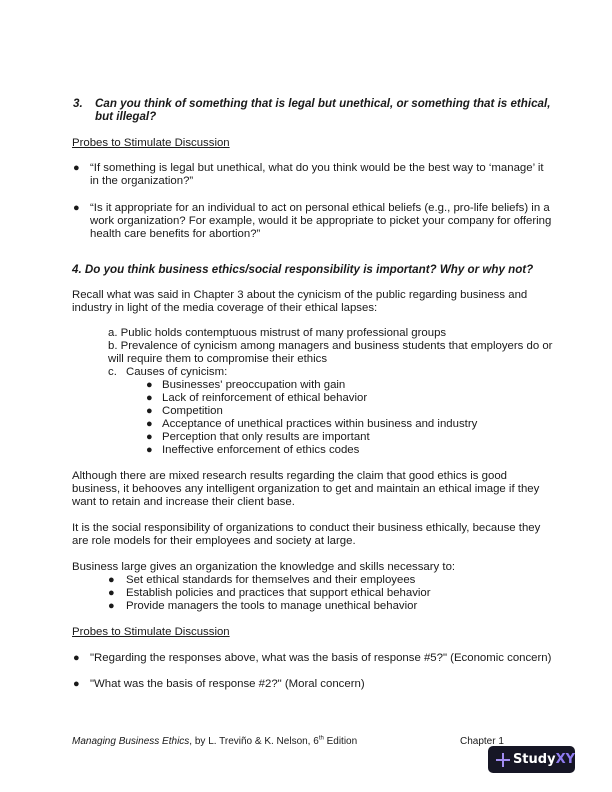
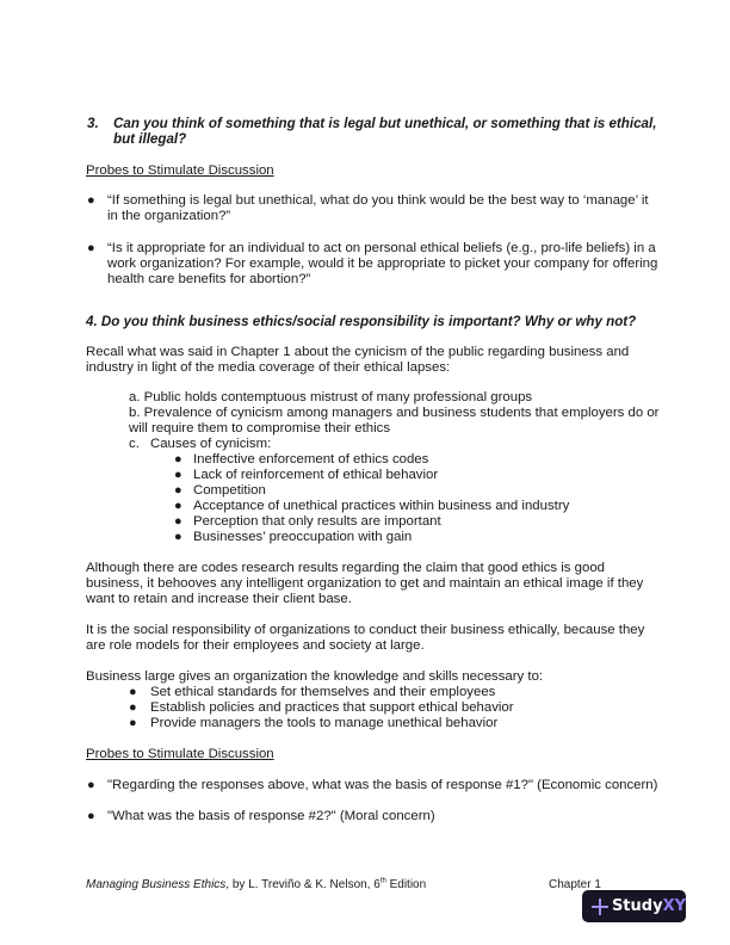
  3.
  Can you think of something that is legal but unethical, or something that is ethical,
  but illegal?
  Probes to Stimulate Discussion
  ●
  “If something is legal but unethical, what do you think would be the best way to ‘manage’ it
  in the organization?”
  ●
  “Is it appropriate for an individual to act on personal ethical beliefs (e.g., pro-life beliefs) in a
  work organization? For example, would it be appropriate to picket your company for offering
  health care benefits for abortion?”
  4. Do you think business ethics/social responsibility is important? Why or why not?
- Recall what was said in Chapter 3 about the cynicism of the public regarding business and
+ Recall what was said in Chapter 1 about the cynicism of the public regarding business and
  industry in light of the media coverage of their ethical lapses:
  a. Public holds contemptuous mistrust of many professional groups
  b. Prevalence of cynicism among managers and business students that employers do or
  will require them to compromise their ethics
  c.
  Causes of cynicism:
  ●
- Businesses' preoccupation with gain
+ Ineffective enforcement of ethics codes
  ●
  Lack of reinforcement of ethical behavior
  ●
  Competition
  ●
  Acceptance of unethical practices within business and industry
  ●
  Perception that only results are important
  ●
- Ineffective enforcement of ethics codes
+ Businesses' preoccupation with gain
- Although there are mixed research results regarding the claim that good ethics is good
+ Although there are codes research results regarding the claim that good ethics is good
  business, it behooves any intelligent organization to get and maintain an ethical image if they
  want to retain and increase their client base.
  It is the social responsibility of organizations to conduct their business ethically, because they
  are role models for their employees and society at large.
  Business large gives an organization the knowledge and skills necessary to:
  ●
  Set ethical standards for themselves and their employees
  ●
  Establish policies and practices that support ethical behavior
  ●
  Provide managers the tools to manage unethical behavior
  Probes to Stimulate Discussion
  ●
- "Regarding the responses above, what was the basis of response #5?" (Economic concern)
+ "Regarding the responses above, what was the basis of response #1?" (Economic concern)
  ●
  "What was the basis of response #2?" (Moral concern)
  Managing Business Ethics, by L. Treviño & K. Nelson, 6 Edition
  Chapter 1
  StudyXY
